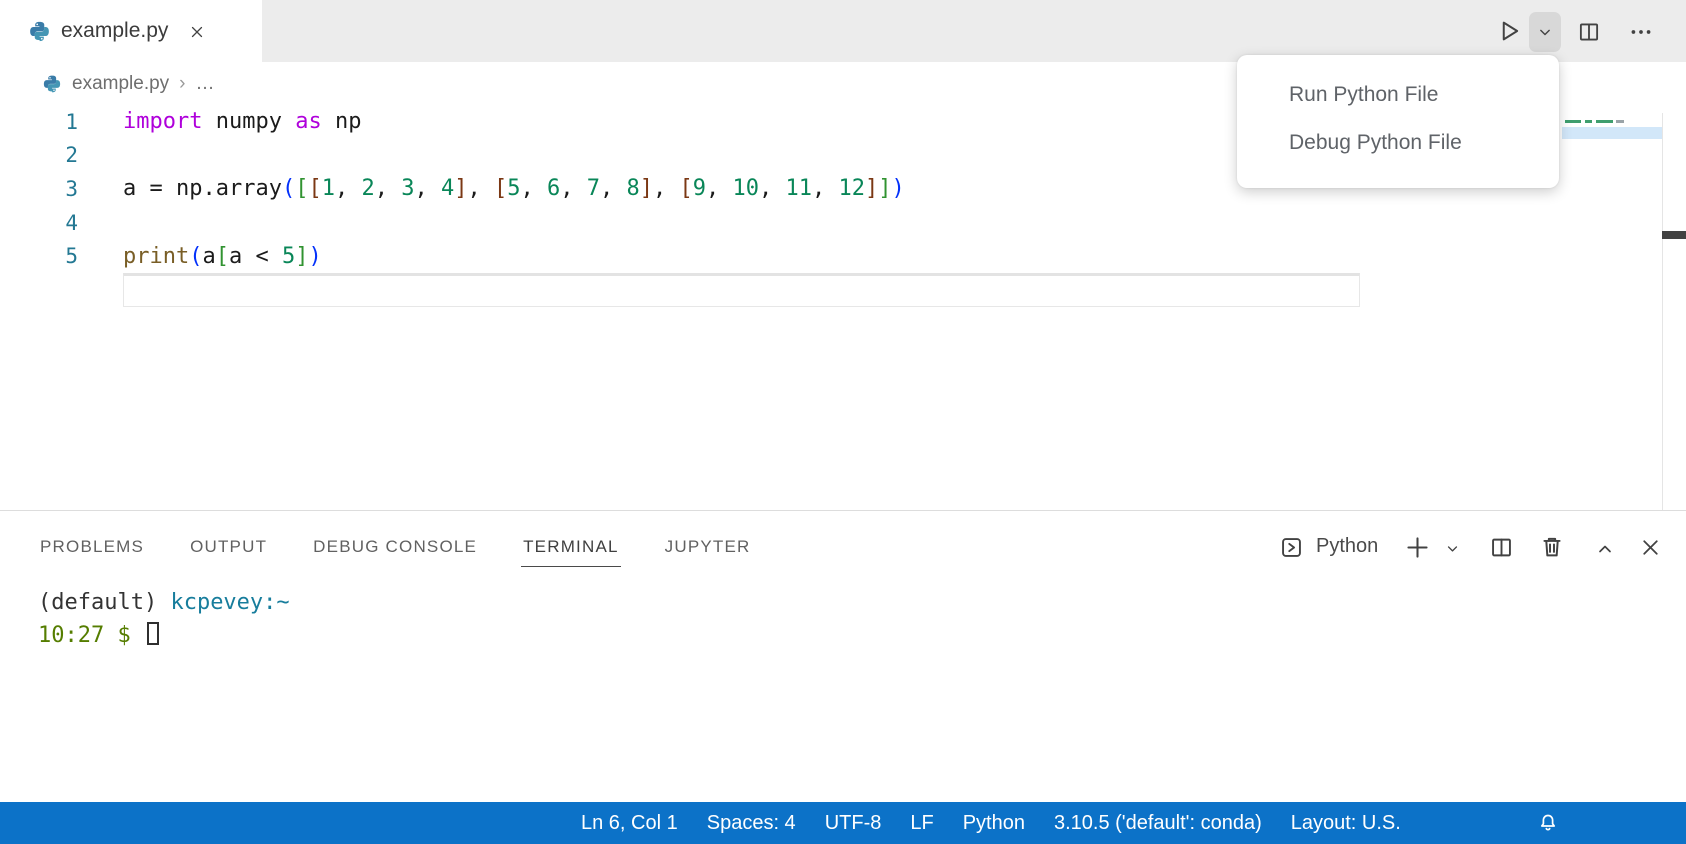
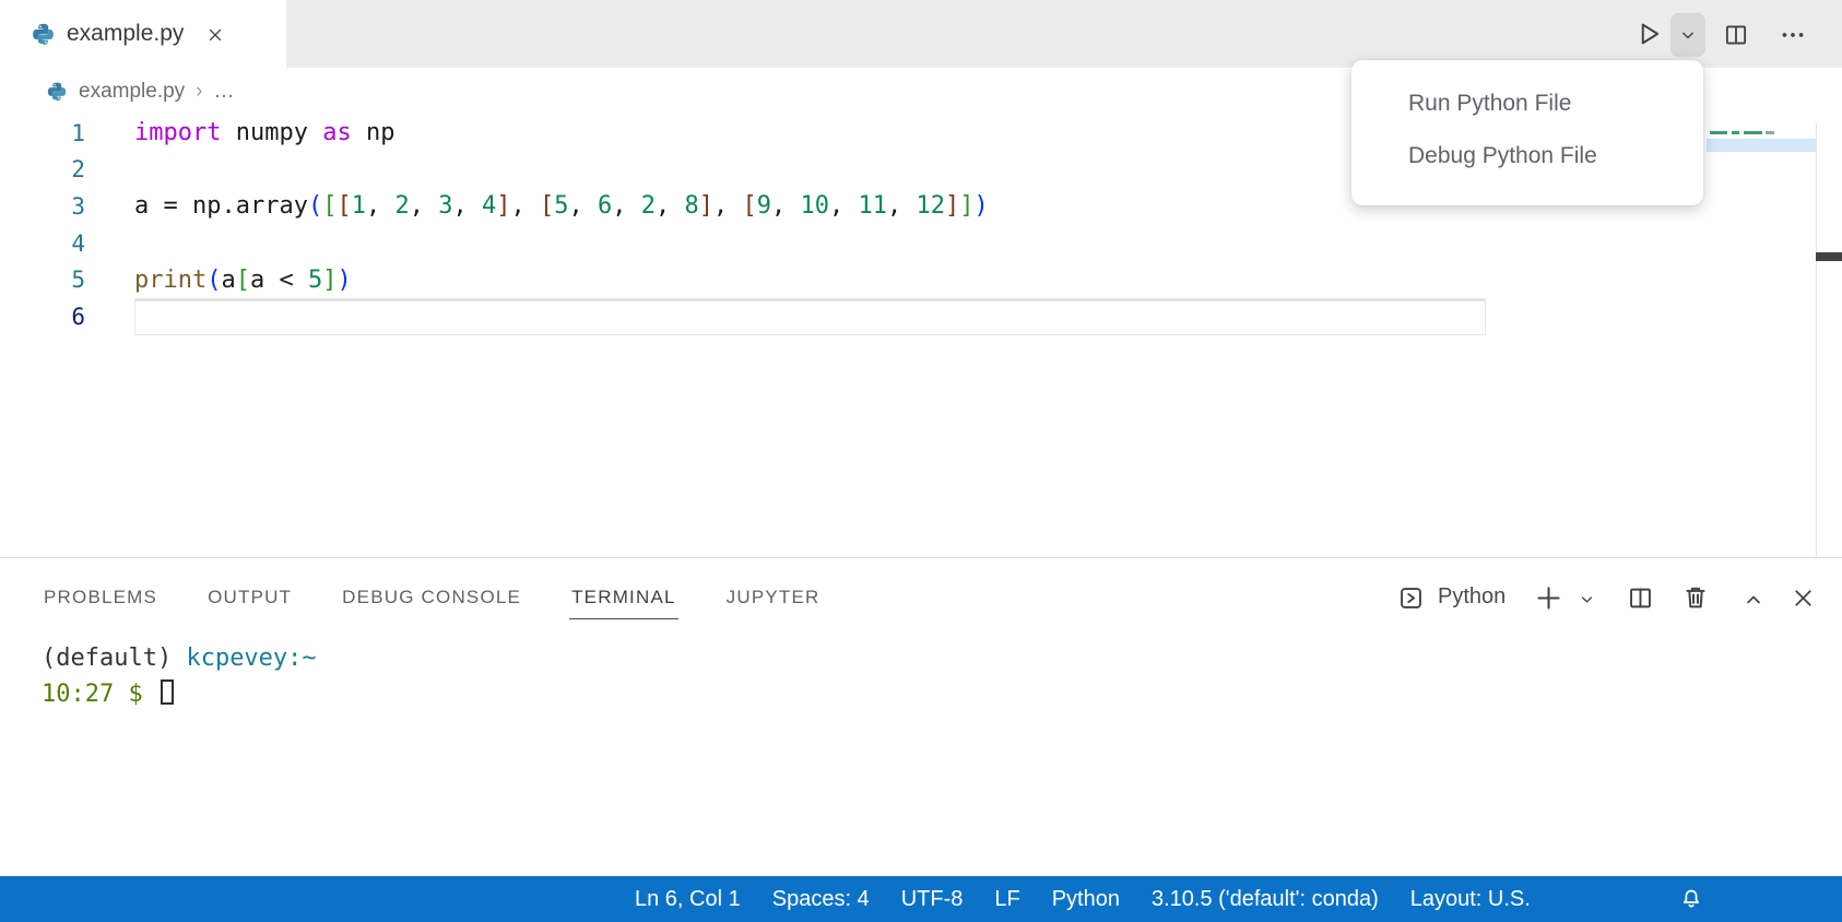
  example.py
  example.py
  ›
  …
  1
  import numpy as np
  2
  3
- a = np.array([[1, 2, 3, 4], [5, 6, 7, 8], [9, 10, 11, 12]])
+ a = np.array([[1, 2, 3, 4], [5, 6, 2, 8], [9, 10, 11, 12]])
  4
  5
  print(a[a < 5])
+ 6
  Run Python File
  Debug Python File
  PROBLEMS
  OUTPUT
  DEBUG CONSOLE
  TERMINAL
  JUPYTER
  Python
  (default) kcpevey:~
  10:27 $
  Ln 6, Col 1
  Spaces: 4
  UTF-8
  LF
  Python
  3.10.5 ('default': conda)
  Layout: U.S.
